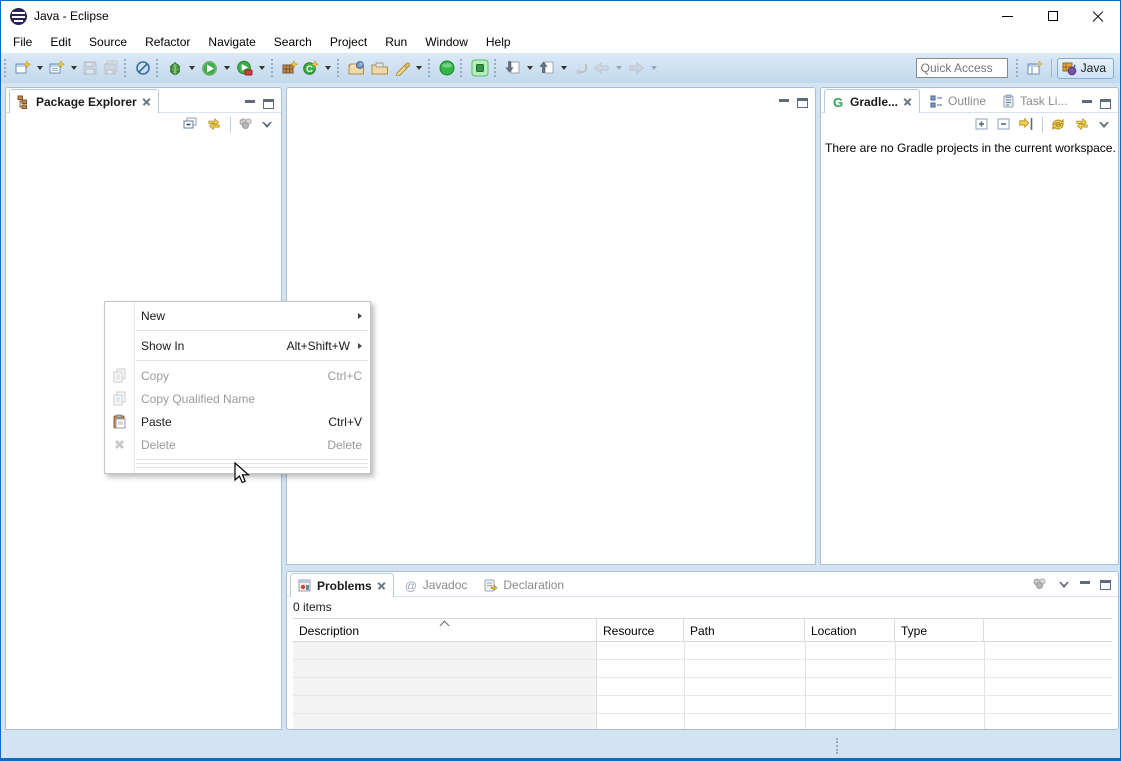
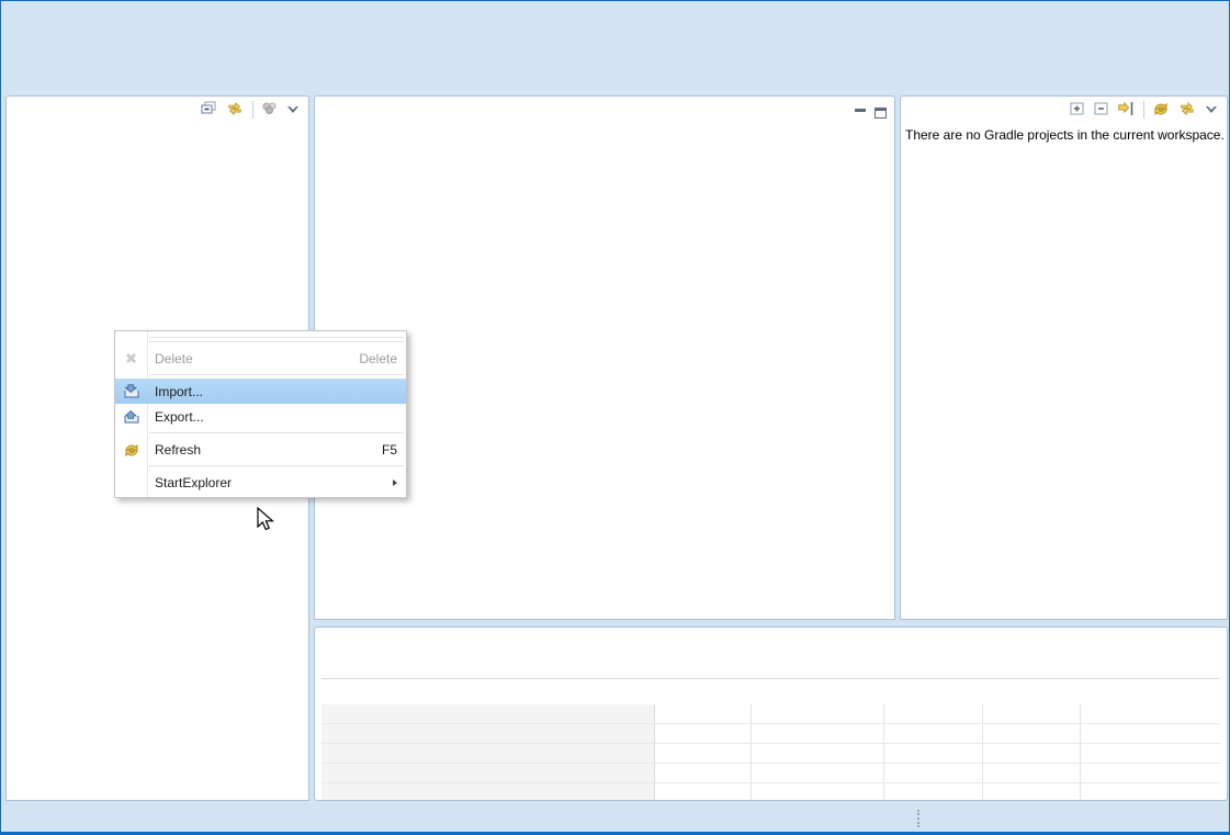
- Java - Eclipse
- File
- Edit
- Source
- Refactor
- Navigate
- Search
- Project
- Run
- Window
- Help
- C
- Quick Access
- Java
- Package Explorer
- G
- Gradle...
- Outline
- Task Li...
  There are no Gradle projects in the current workspace.
- Problems
- @
- Javadoc
- Declaration
- 0 items
- Description
- Resource
- Path
- Location
- Type
- New
- Show In
- Alt+Shift+W
- Copy
- Ctrl+C
- Copy Qualified Name
- Paste
- Ctrl+V
  Delete
  Delete
+ Import...
+ Export...
+ Refresh
+ F5
+ StartExplorer
